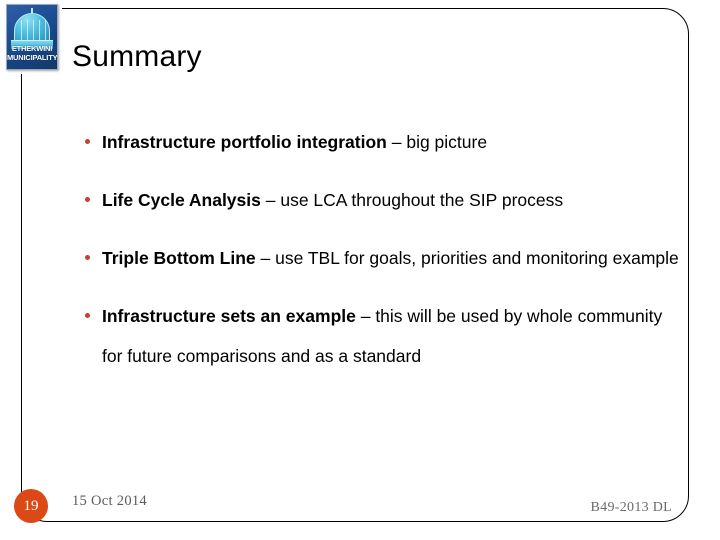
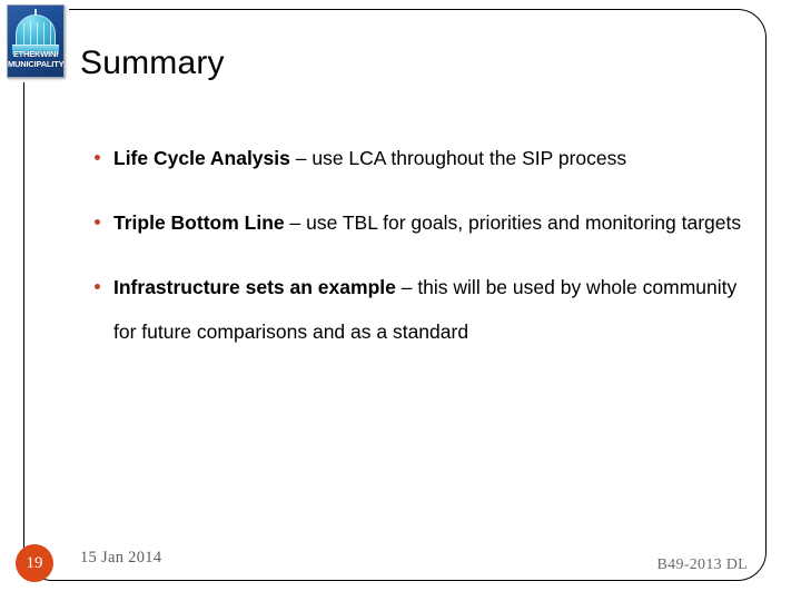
  ETHEKWINI
  MUNICIPALITY
  Summary
- Infrastructure portfolio integration – big picture
  Life Cycle Analysis – use LCA throughout the SIP process
- Triple Bottom Line – use TBL for goals, priorities and monitoring example
+ Triple Bottom Line – use TBL for goals, priorities and monitoring targets
  Infrastructure sets an example – this will be used by whole community for future comparisons and as a standard
  19
- 15 Oct 2014
+ 15 Jan 2014
  B49-2013 DL
